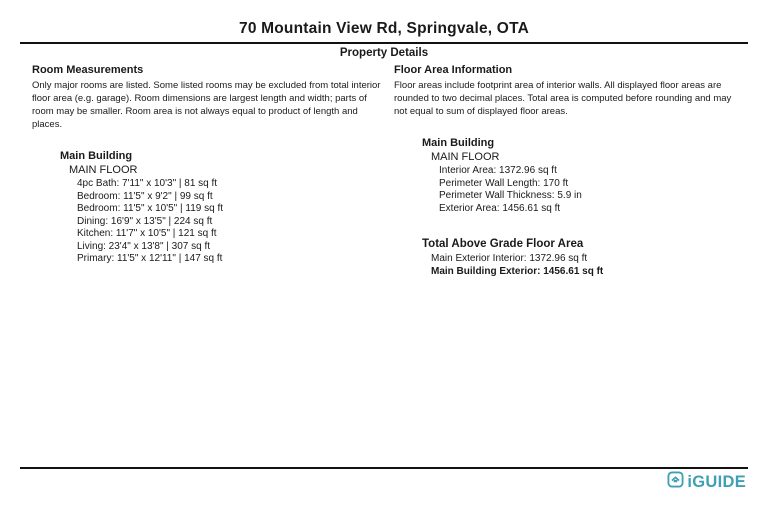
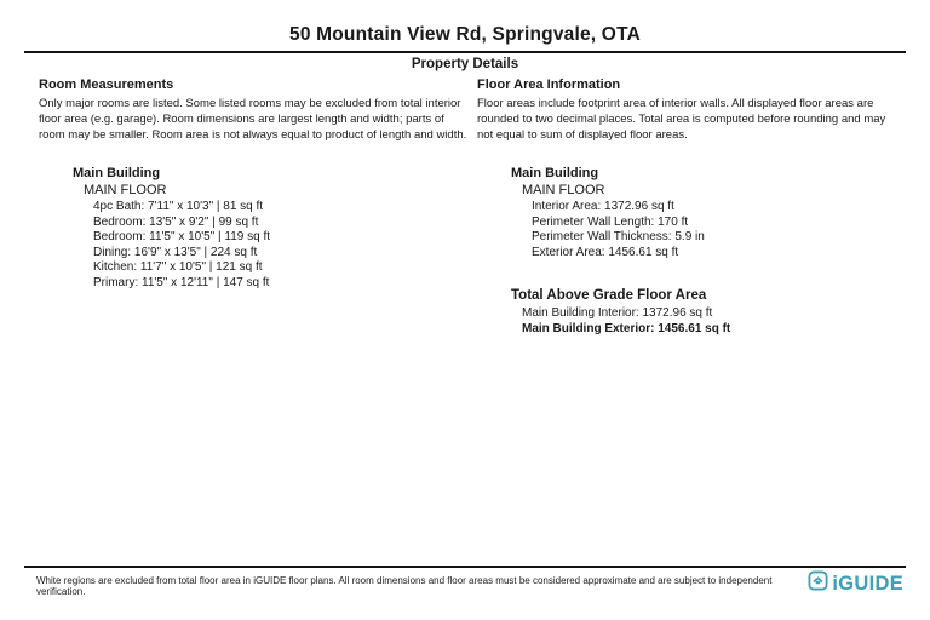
- 70 Mountain View Rd, Springvale, OTA
+ 50 Mountain View Rd, Springvale, OTA
  Property Details
  Room Measurements
- Only major rooms are listed. Some listed rooms may be excluded from total interior floor area (e.g. garage). Room dimensions are largest length and width; parts of room may be smaller. Room area is not always equal to product of length and places.
+ Only major rooms are listed. Some listed rooms may be excluded from total interior floor area (e.g. garage). Room dimensions are largest length and width; parts of room may be smaller. Room area is not always equal to product of length and width.
  Main Building
  MAIN FLOOR
  4pc Bath: 7'11" x 10'3" | 81 sq ft
- Bedroom: 11'5" x 9'2" | 99 sq ft
+ Bedroom: 13'5" x 9'2" | 99 sq ft
  Bedroom: 11'5" x 10'5" | 119 sq ft
  Dining: 16'9" x 13'5" | 224 sq ft
  Kitchen: 11'7" x 10'5" | 121 sq ft
- Living: 23'4" x 13'8" | 307 sq ft
  Primary: 11'5" x 12'11" | 147 sq ft
  Floor Area Information
  Floor areas include footprint area of interior walls. All displayed floor areas are rounded to two decimal places. Total area is computed before rounding and may not equal to sum of displayed floor areas.
  Main Building
  MAIN FLOOR
  Interior Area: 1372.96 sq ft
  Perimeter Wall Length: 170 ft
  Perimeter Wall Thickness: 5.9 in
  Exterior Area: 1456.61 sq ft
  Total Above Grade Floor Area
- Main Exterior Interior: 1372.96 sq ft
+ Main Building Interior: 1372.96 sq ft
  Main Building Exterior: 1456.61 sq ft
+ White regions are excluded from total floor area in iGUIDE floor plans. All room dimensions and floor areas must be considered approximate and are subject to independent verification.
  iGUIDE
